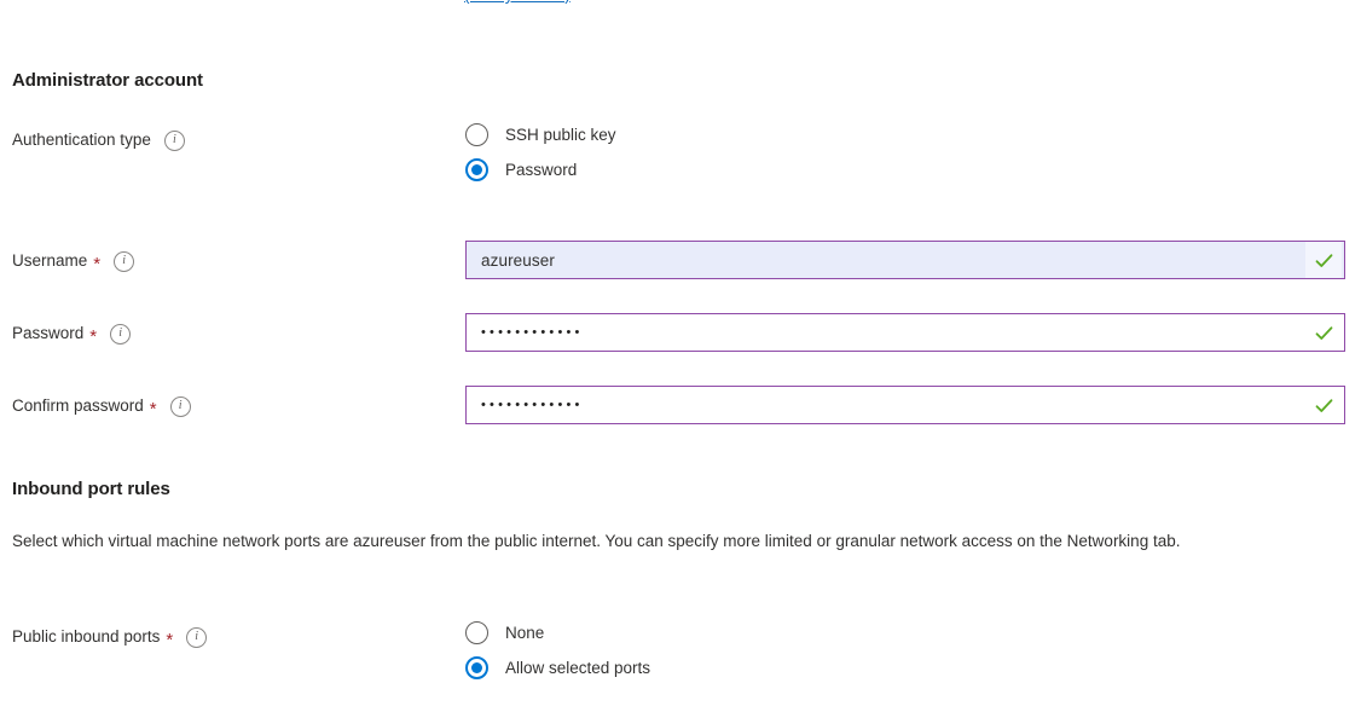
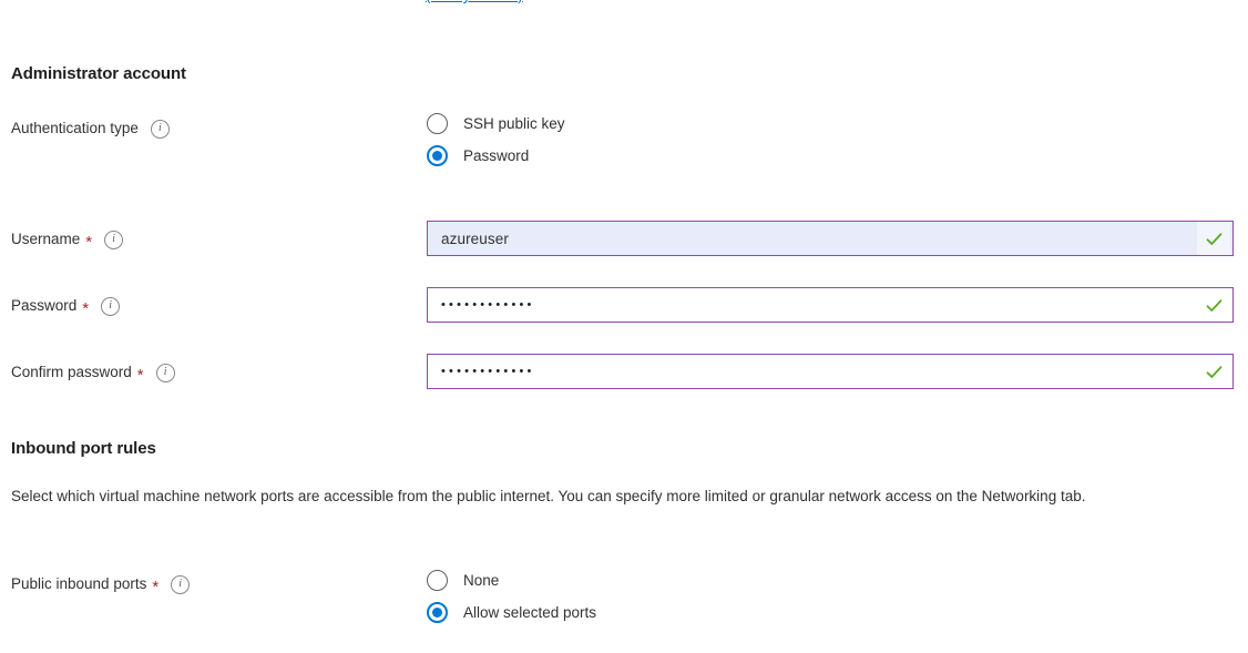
  Administrator account
  Authentication type
  SSH public key
  Password
  Username
  *
  azureuser
  Password
  *
  ••••••••••••
  Confirm password
  *
  ••••••••••••
  Inbound port rules
- Select which virtual machine network ports are azureuser from the public internet. You can specify more limited or granular network access on the Networking tab.
+ Select which virtual machine network ports are accessible from the public internet. You can specify more limited or granular network access on the Networking tab.
  Public inbound ports
  *
  None
  Allow selected ports
